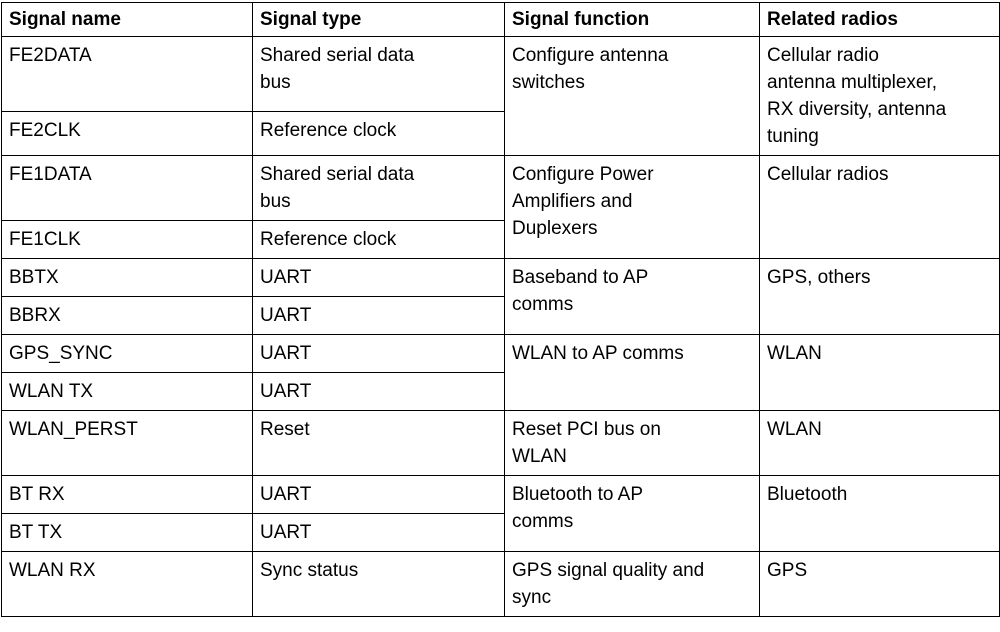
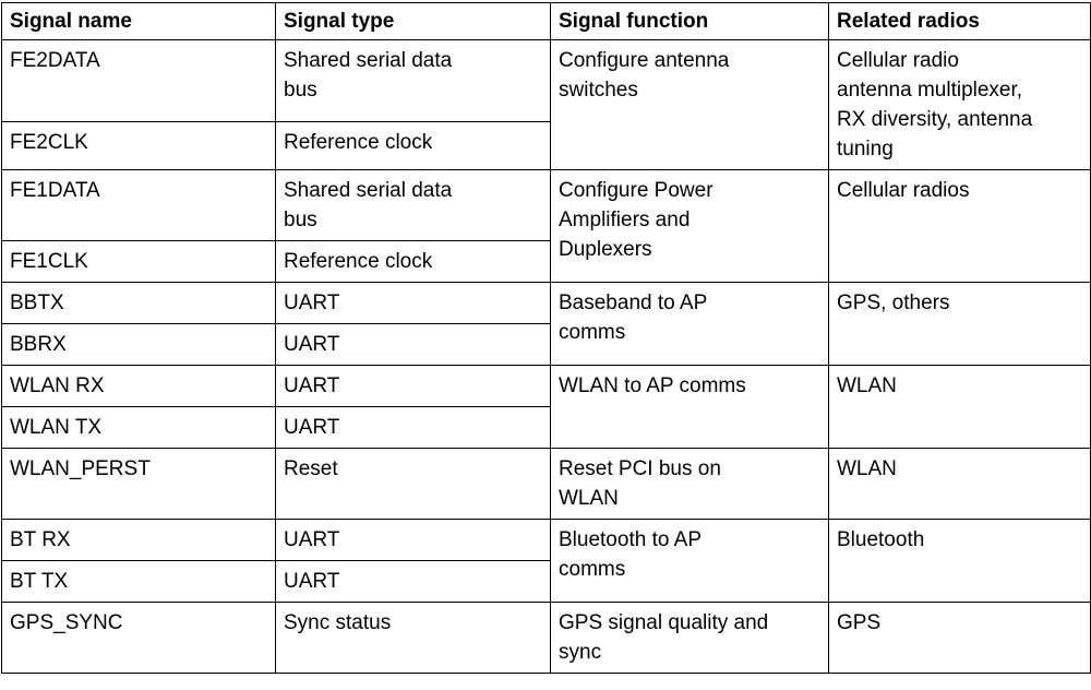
  Signal name	Signal type	Signal function	Related radios
  FE2DATA	Shared serial data bus	Configure antenna switches	Cellular radio antenna multiplexer, RX diversity, antenna tuning
  FE2CLK	Reference clock
  FE1DATA	Shared serial data bus	Configure Power Amplifiers and Duplexers	Cellular radios
  FE1CLK	Reference clock
  BBTX	UART	Baseband to AP comms	GPS, others
  BBRX	UART
- GPS_SYNC	UART	WLAN to AP comms	WLAN
+ WLAN RX	UART	WLAN to AP comms	WLAN
  WLAN TX	UART
  WLAN_PERST	Reset	Reset PCI bus on WLAN	WLAN
  BT RX	UART	Bluetooth to AP comms	Bluetooth
  BT TX	UART
- WLAN RX	Sync status	GPS signal quality and sync	GPS
+ GPS_SYNC	Sync status	GPS signal quality and sync	GPS
